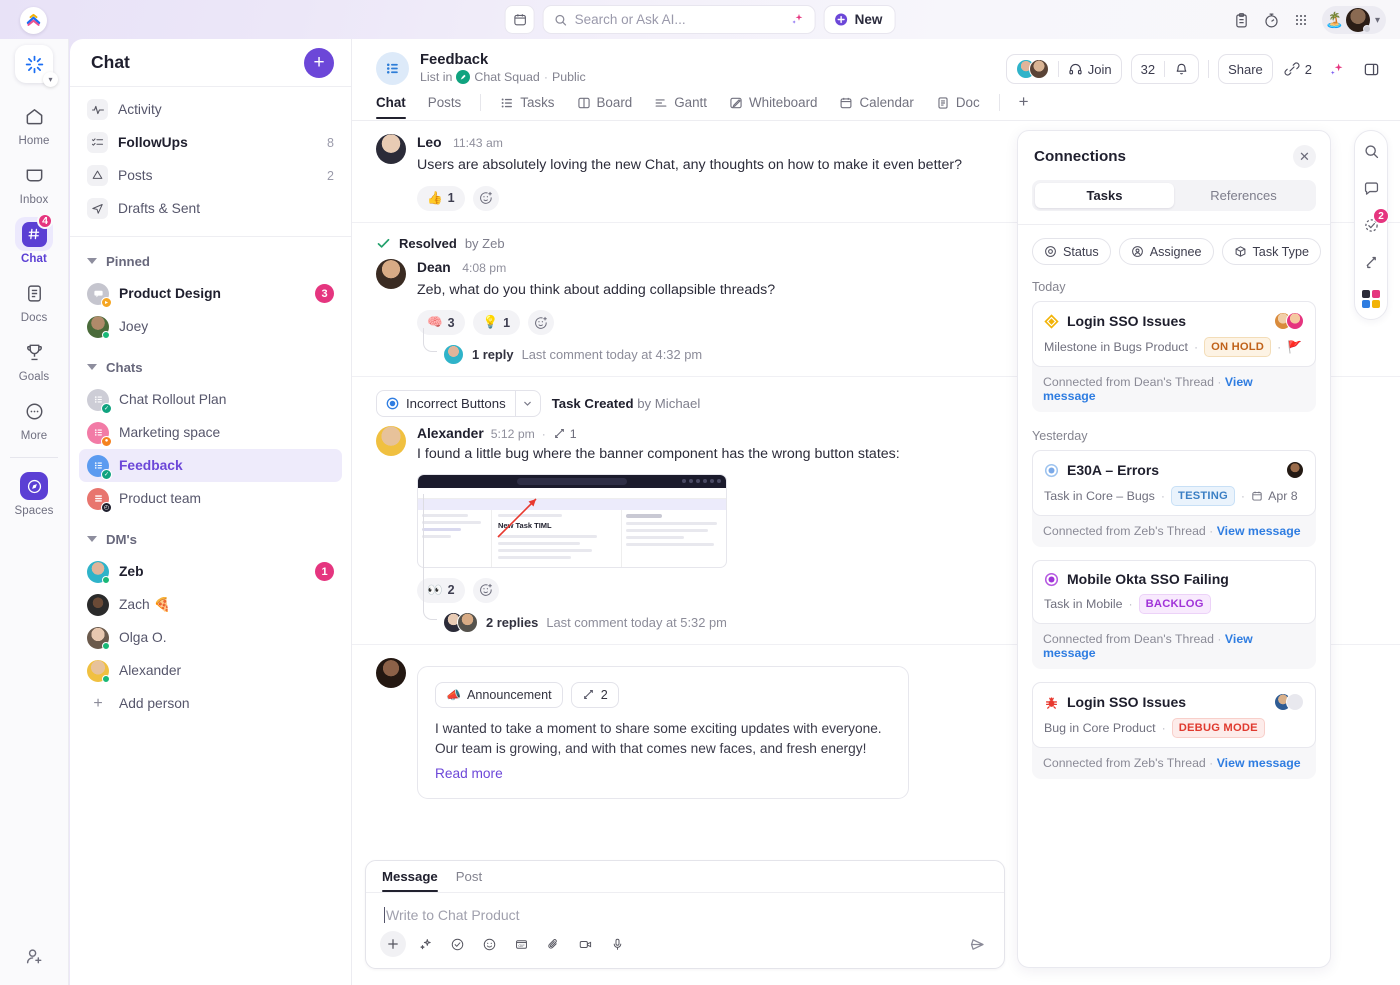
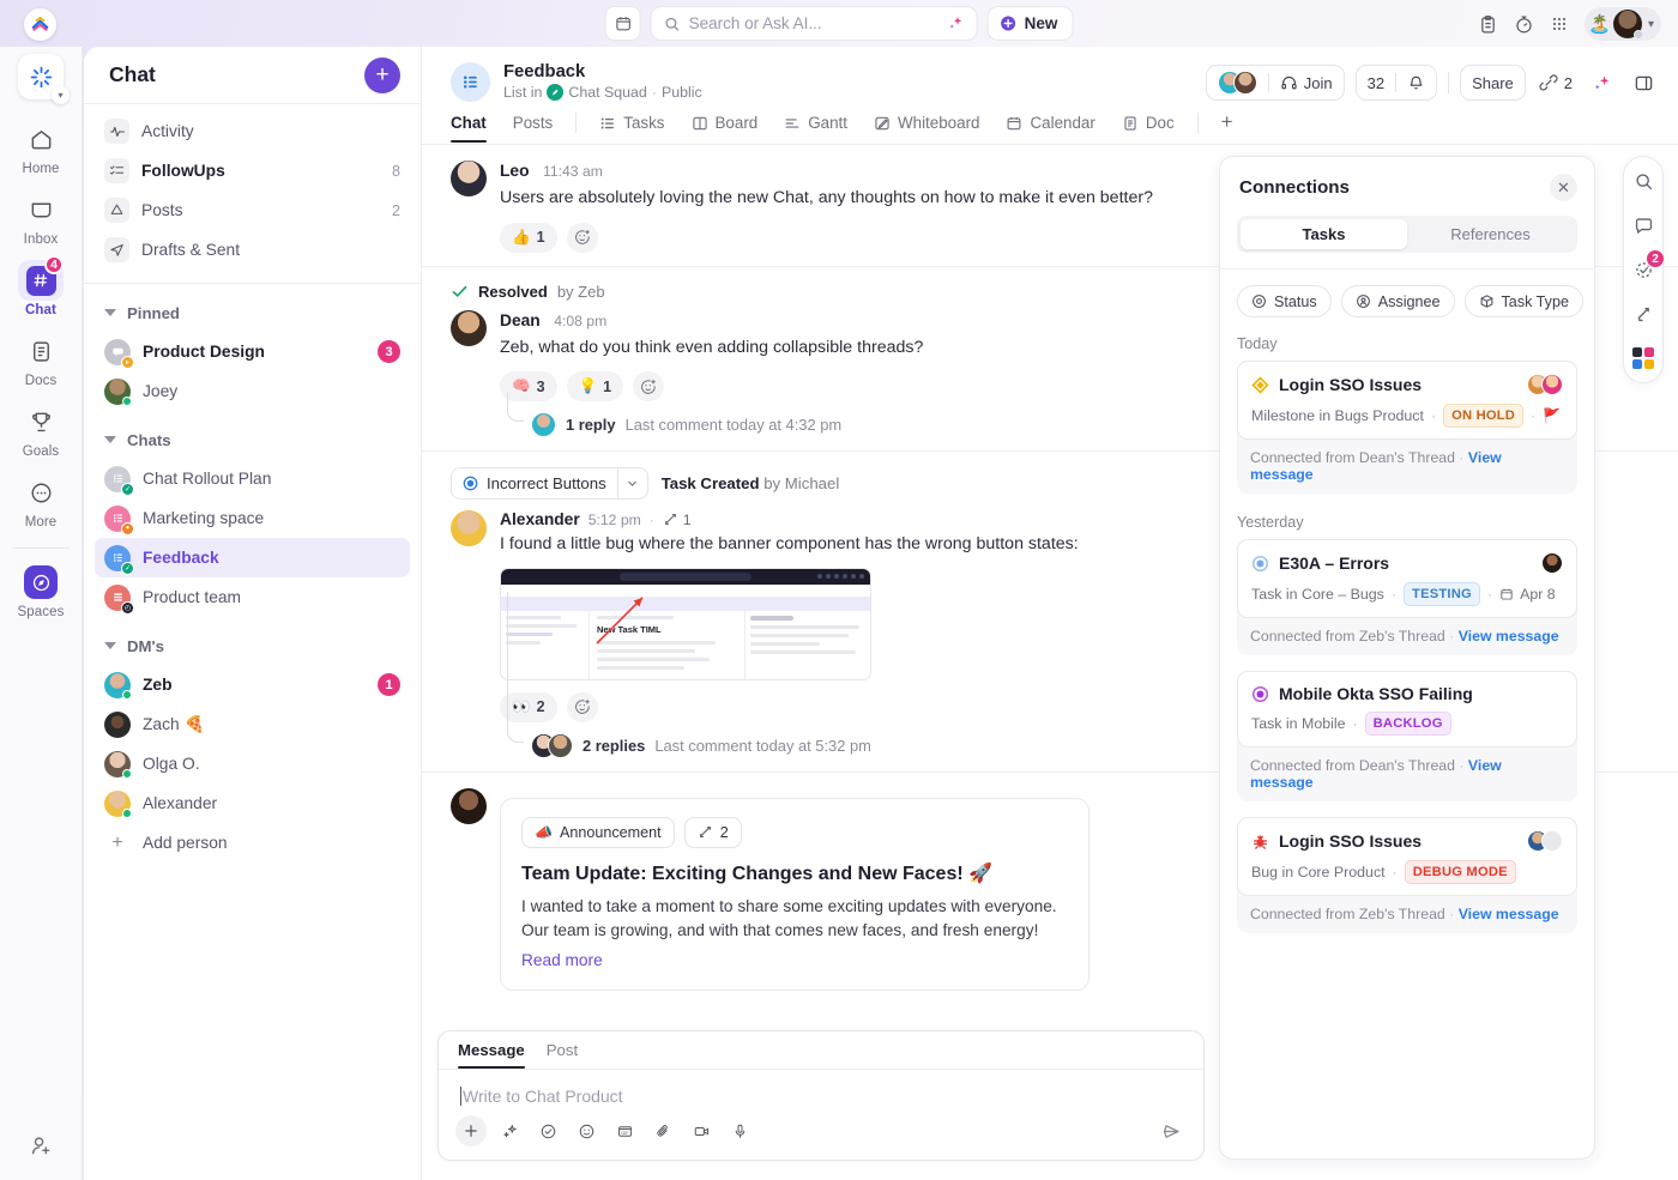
  Search or Ask AI...
  New
  🏝️
  ▾
  ▾
  Home
  Inbox
  4
  Chat
  Docs
  Goals
  More
  Spaces
  Chat
  +
  Activity
  FollowUps
  8
  Posts
  2
  Drafts & Sent
  Pinned
  Product Design
  3
  Joey
  Chats
  Chat Rollout Plan
  Marketing space
  Feedback
  Product team
  DM's
  Zeb
  1
  Zach 🍕
  Olga O.
  Alexander
  +
  Add person
  Feedback
  List in
  Chat Squad
  ·
  Public
  Join
  32
  Share
  2
  Chat
  Posts
  Tasks
  Board
  Gantt
  Whiteboard
  Calendar
  Doc
  +
  Leo 11:43 am
  Users are absolutely loving the new Chat, any thoughts on how to make it even better?
  👍
  1
  Resolved
  by Zeb
  Dean 4:08 pm
- Zeb, what do you think about adding collapsible threads?
+ Zeb, what do you think even adding collapsible threads?
  🧠
  3
  💡
  1
  1 reply
  Last comment today at 4:32 pm
  Incorrect Buttons
  Task Created by Michael
  Alexander
  5:12 pm
  ·
  1
  I found a little bug where the banner component has the wrong button states:
  Ne Task TIML
  👀
  2
  2 replies
  Last comment today at 5:32 pm
  📣
  Announcement
  2
+ Team Update: Exciting Changes and New Faces! 🚀
  I wanted to take a moment to share some exciting updates with everyone. Our team is growing, and with that comes new faces, and fresh energy!
  Read more
  Message
  Post
  Write to Chat Product
  Connections
  ✕
  Tasks
  References
  Status
  Assignee
  Task Type
  Today
  Login SSO Issues
  Milestone in Bugs Product
  ·
  ON HOLD
  ·
  🚩
  Connected from Dean's Thread · View message
  Yesterday
  E30A – Errors
  Task in Core – Bugs
  ·
  TESTING
  ·
  Apr 8
  Connected from Zeb's Thread · View message
  Mobile Okta SSO Failing
  Task in Mobile
  ·
  BACKLOG
  Connected from Dean's Thread · View message
  Login SSO Issues
  Bug in Core Product
  ·
  DEBUG MODE
  Connected from Zeb's Thread · View message
  2
